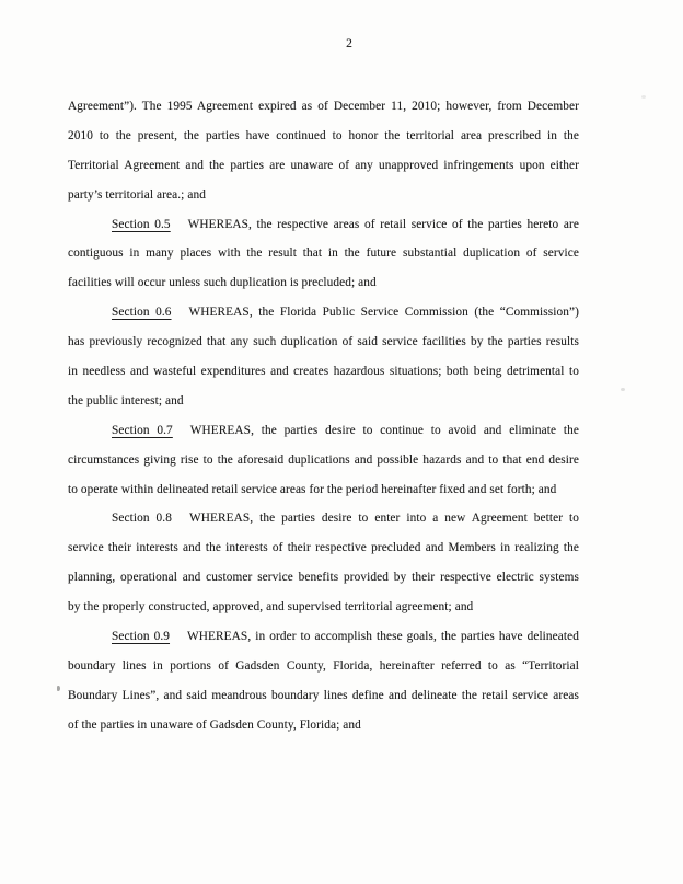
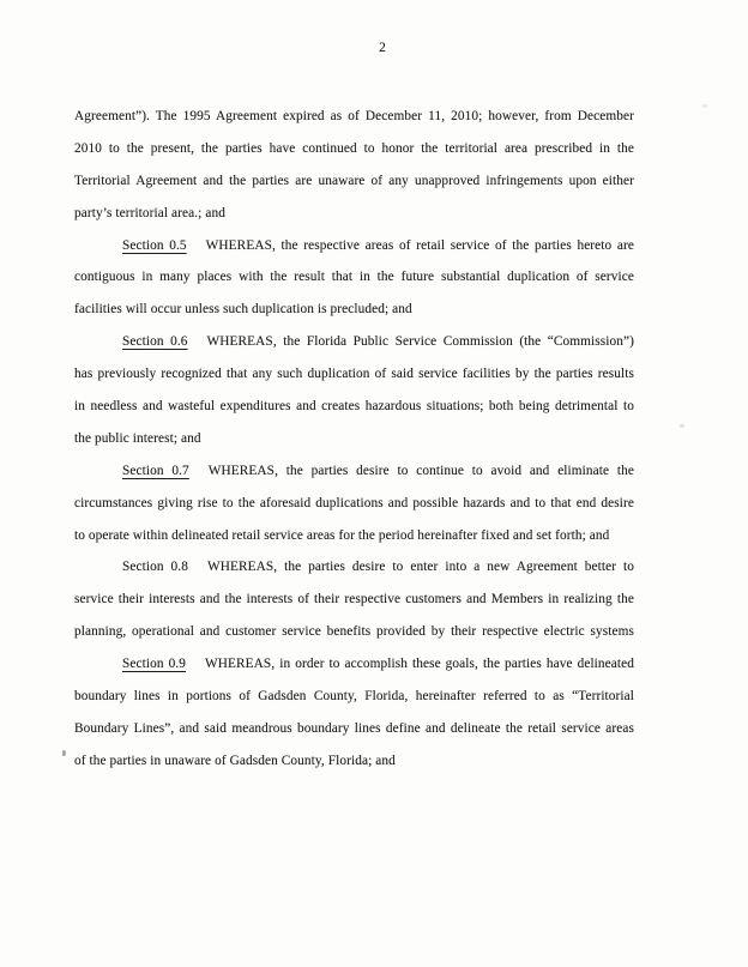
  Agreement”). The 1995 Agreement expired as of December 11, 2010; however, from December
  2010 to the present, the parties have continued to honor the territorial area prescribed in the
  Territorial Agreement and the parties are unaware of any unapproved infringements upon either
  party’s territorial area.; and
  Section 0.5 WHEREAS, the respective areas of retail service of the parties hereto are
  contiguous in many places with the result that in the future substantial duplication of service
  facilities will occur unless such duplication is precluded; and
  Section 0.6 WHEREAS, the Florida Public Service Commission (the “Commission”)
  has previously recognized that any such duplication of said service facilities by the parties results
  in needless and wasteful expenditures and creates hazardous situations; both being detrimental to
  the public interest; and
  Section 0.7 WHEREAS, the parties desire to continue to avoid and eliminate the
  circumstances giving rise to the aforesaid duplications and possible hazards and to that end desire
  to operate within delineated retail service areas for the period hereinafter fixed and set forth; and
  Section 0.8 WHEREAS, the parties desire to enter into a new Agreement better to
- service their interests and the interests of their respective precluded and Members in realizing the
+ service their interests and the interests of their respective customers and Members in realizing the
  planning, operational and customer service benefits provided by their respective electric systems
- by the properly constructed, approved, and supervised territorial agreement; and
  Section 0.9 WHEREAS, in order to accomplish these goals, the parties have delineated
  boundary lines in portions of Gadsden County, Florida, hereinafter referred to as “Territorial
  Boundary Lines”, and said meandrous boundary lines define and delineate the retail service areas
  of the parties in unaware of Gadsden County, Florida; and
  2
